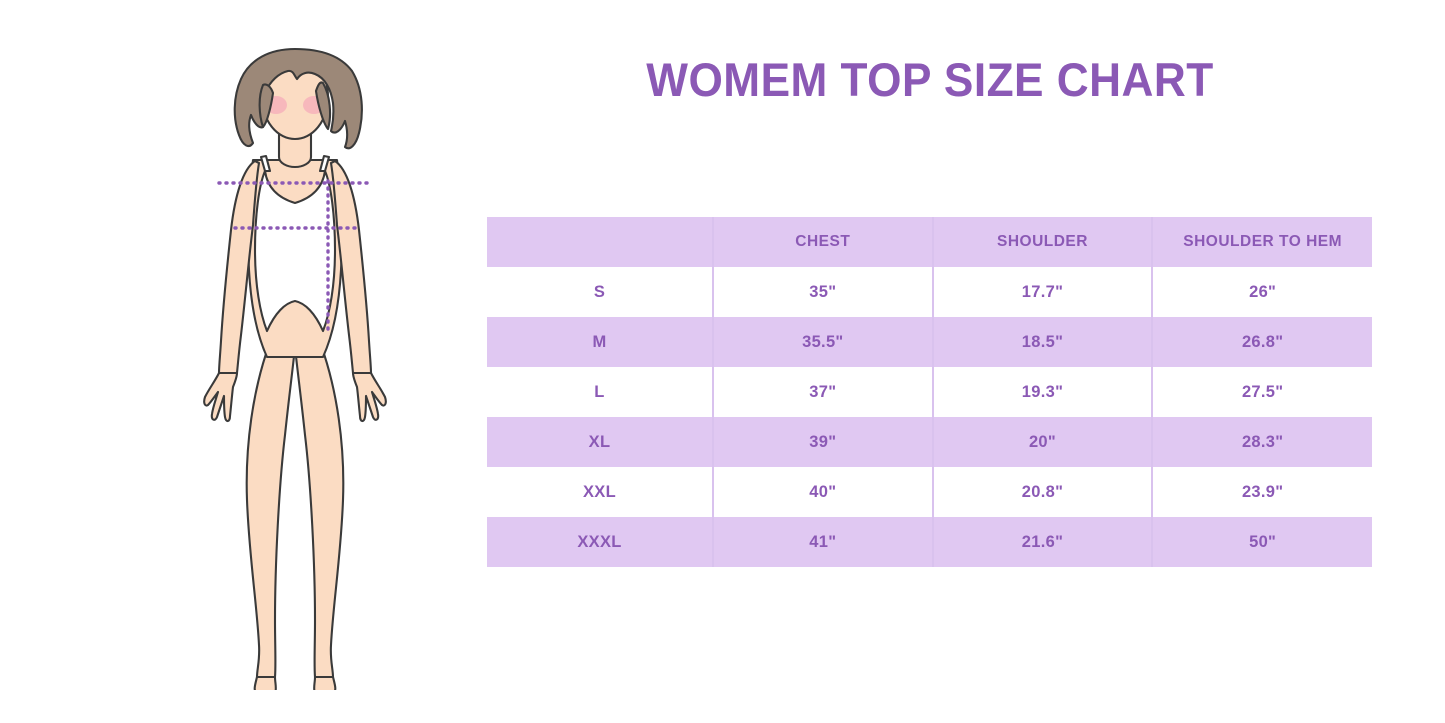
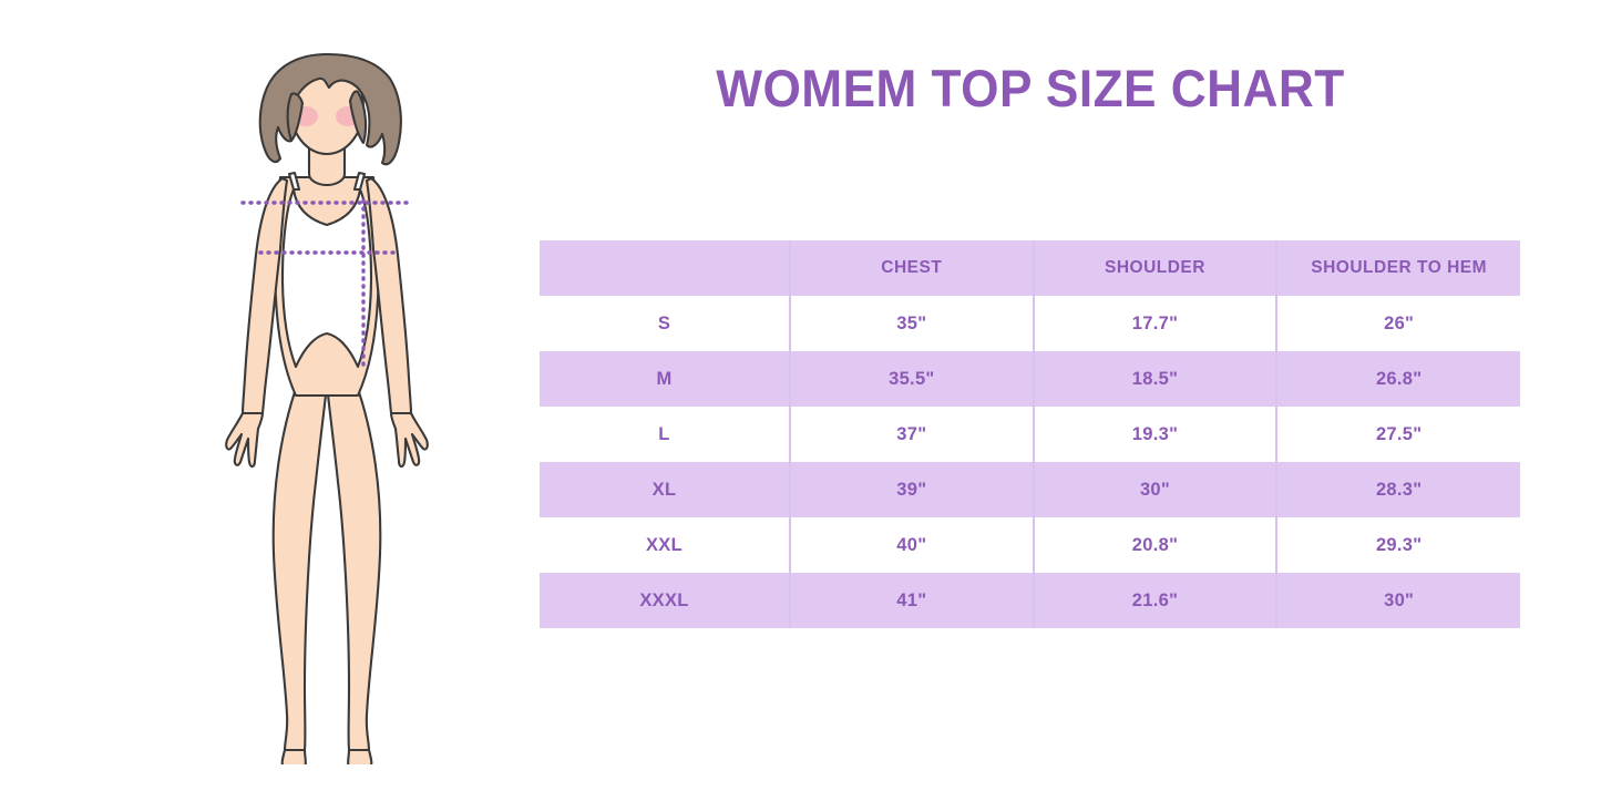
  WOMEM TOP SIZE CHART
  	CHEST	SHOULDER	SHOULDER TO HEM
  S	35"	17.7"	26"
  M	35.5"	18.5"	26.8"
  L	37"	19.3"	27.5"
- XL	39"	20"	28.3"
+ XL	39"	30"	28.3"
- XXL	40"	20.8"	23.9"
+ XXL	40"	20.8"	29.3"
- XXXL	41"	21.6"	50"
+ XXXL	41"	21.6"	30"
